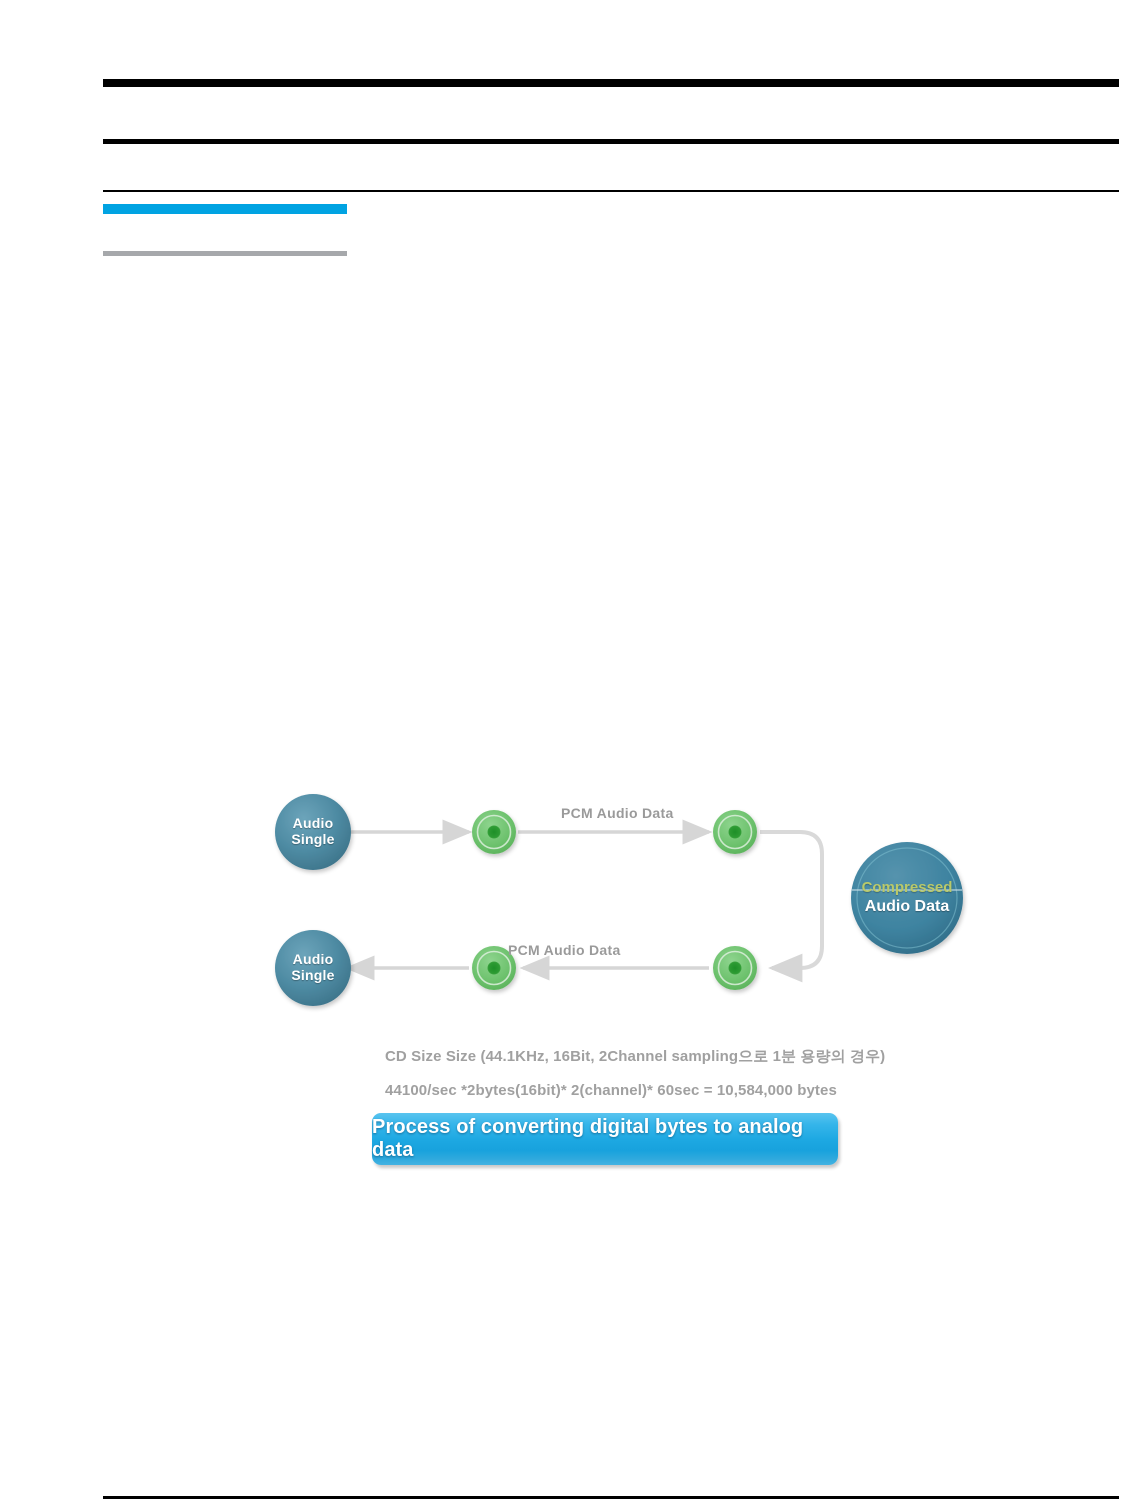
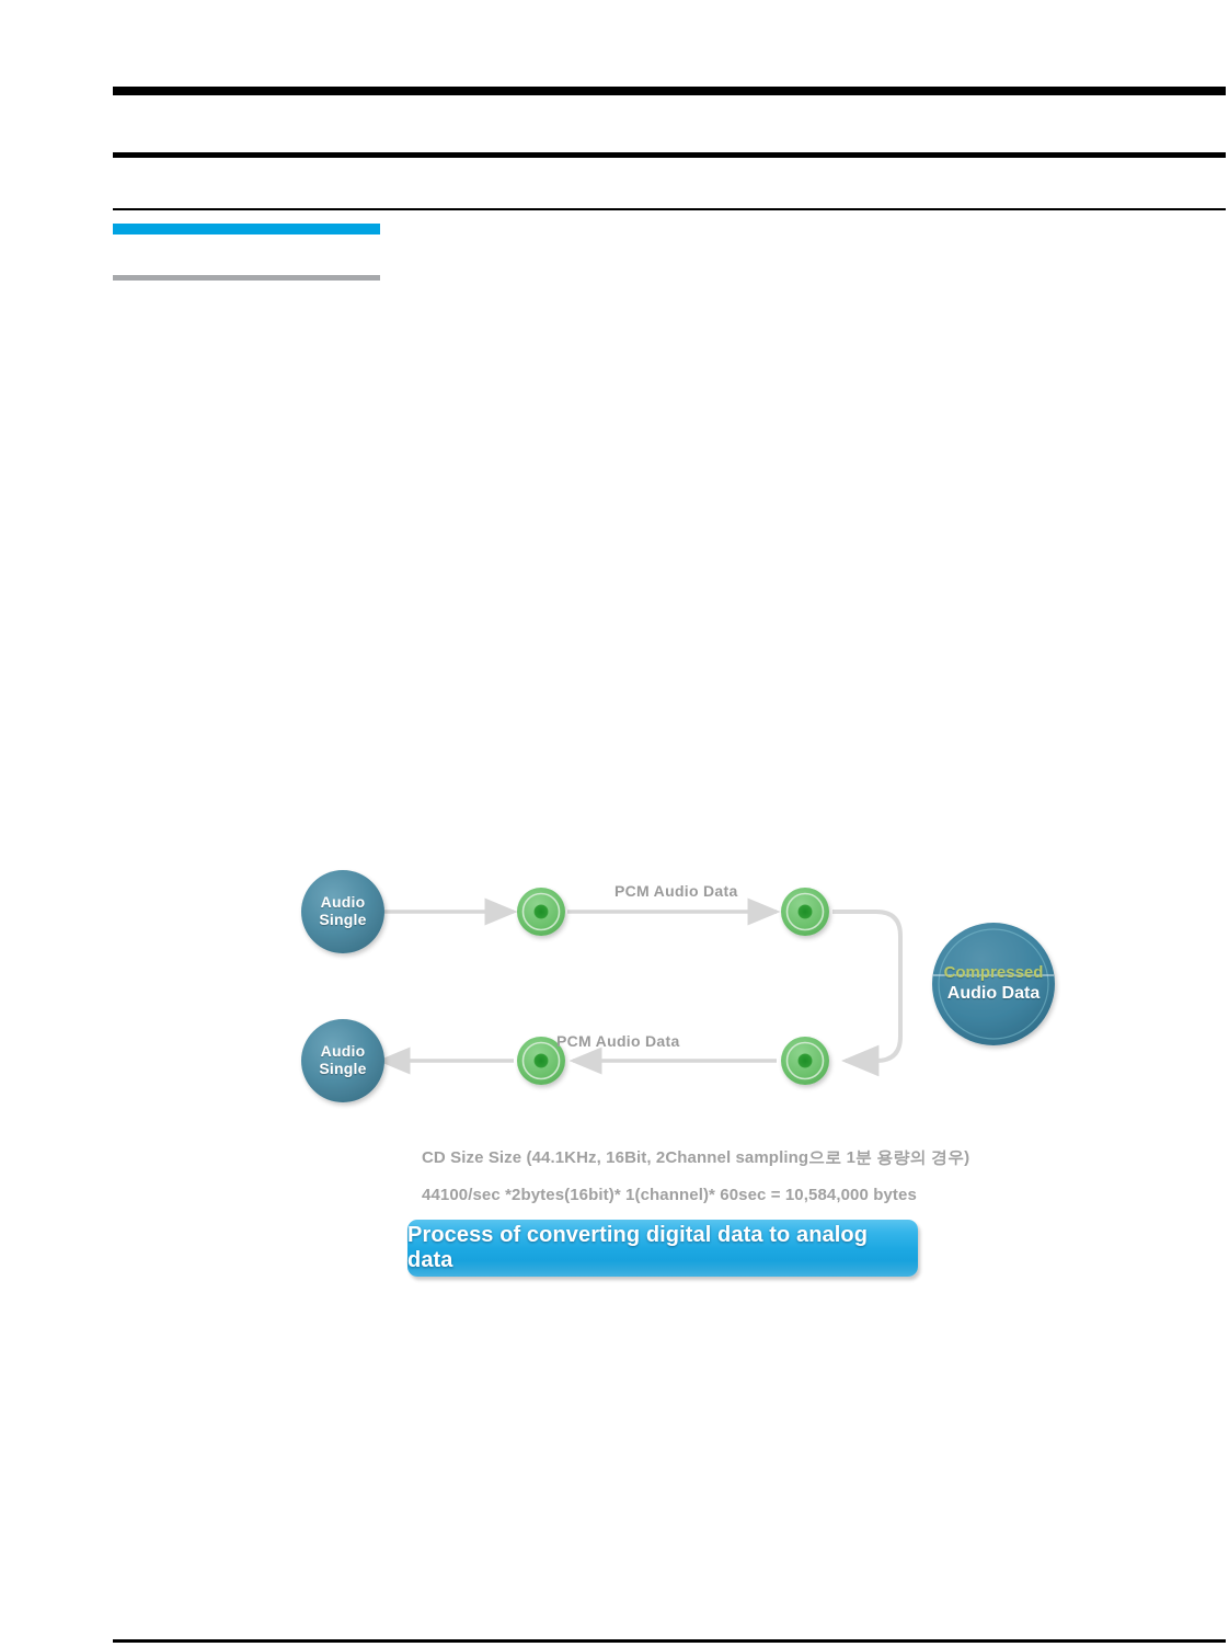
  Audio
  Single
  Audio
  Single
  Compressed
  Audio Data
  PCM Audio Data
  PCM Audio Data
  CD Size Size (44.1KHz, 16Bit, 2Channel sampling으로 1분 용량의 경우)
- 44100/sec *2bytes(16bit)* 2(channel)* 60sec = 10,584,000 bytes
+ 44100/sec *2bytes(16bit)* 1(channel)* 60sec = 10,584,000 bytes
- Process of converting digital bytes to analog data
+ Process of converting digital data to analog data
